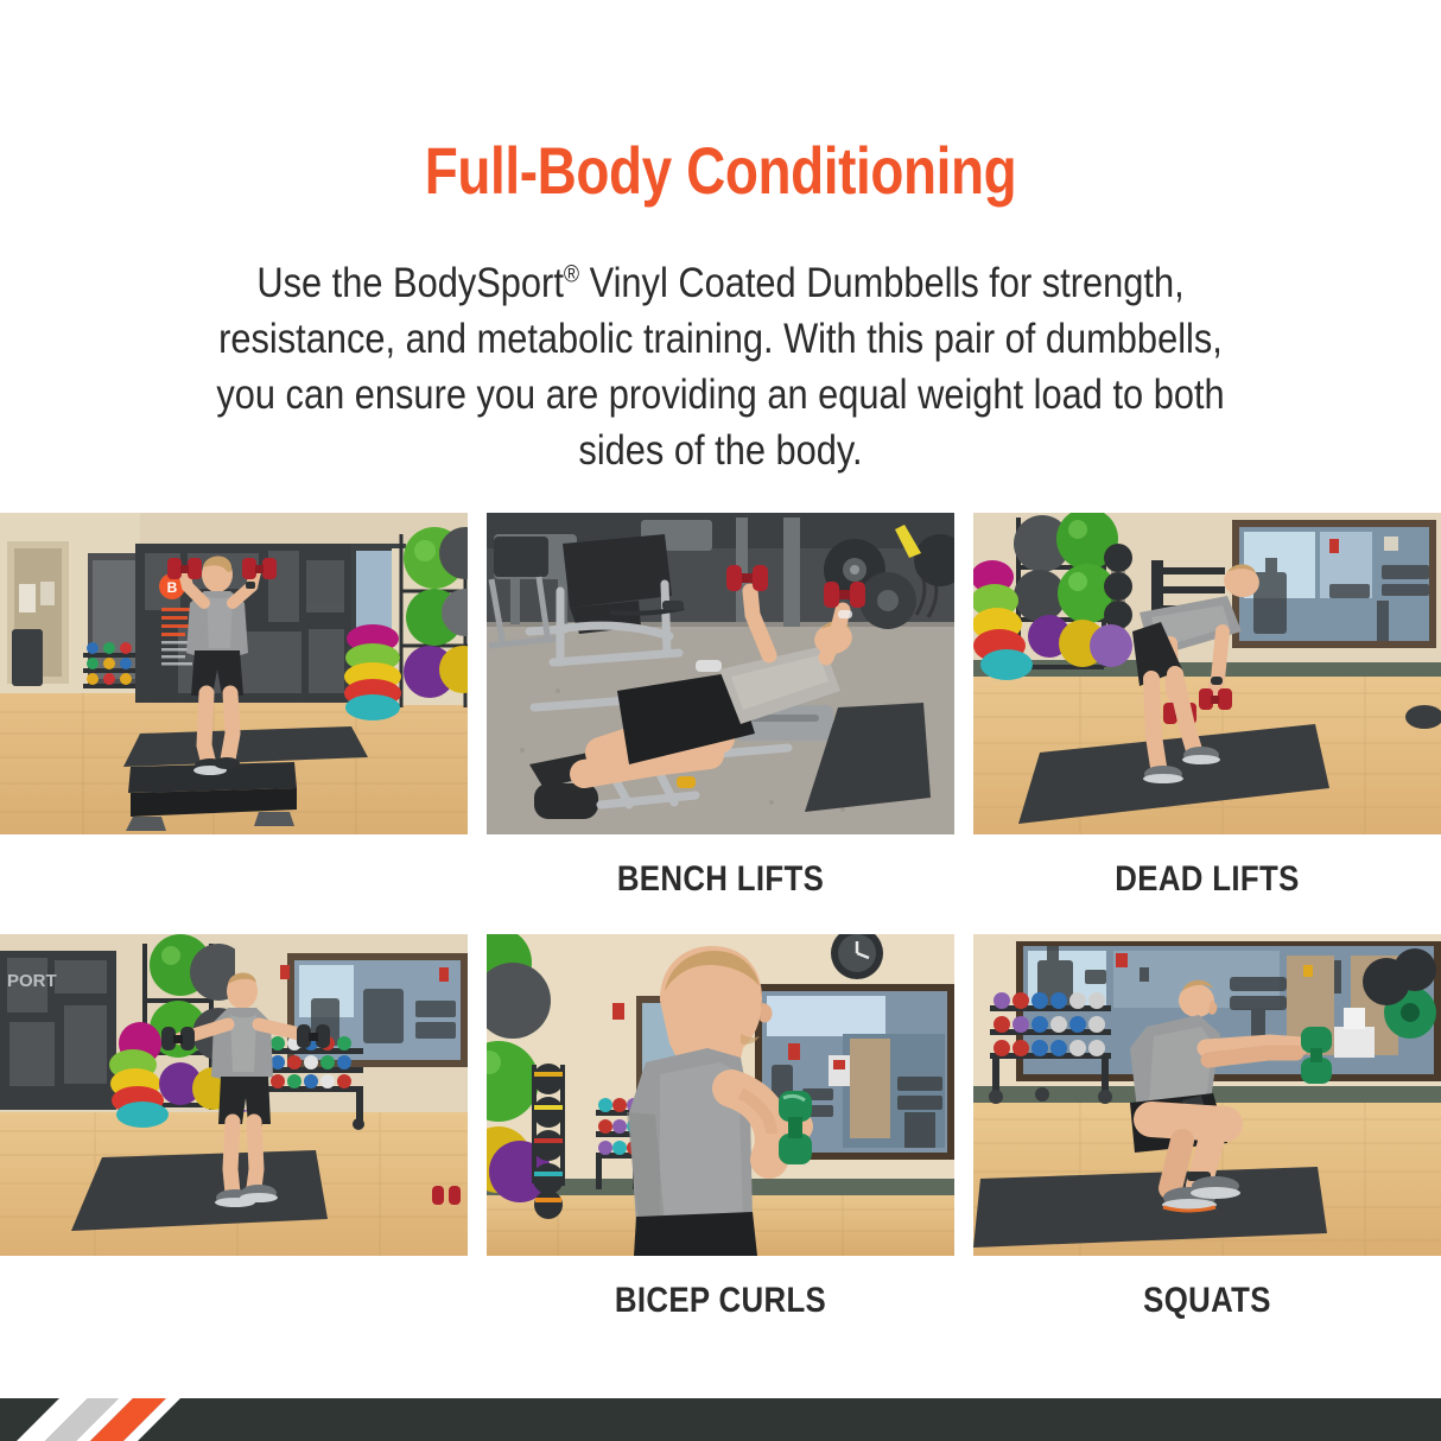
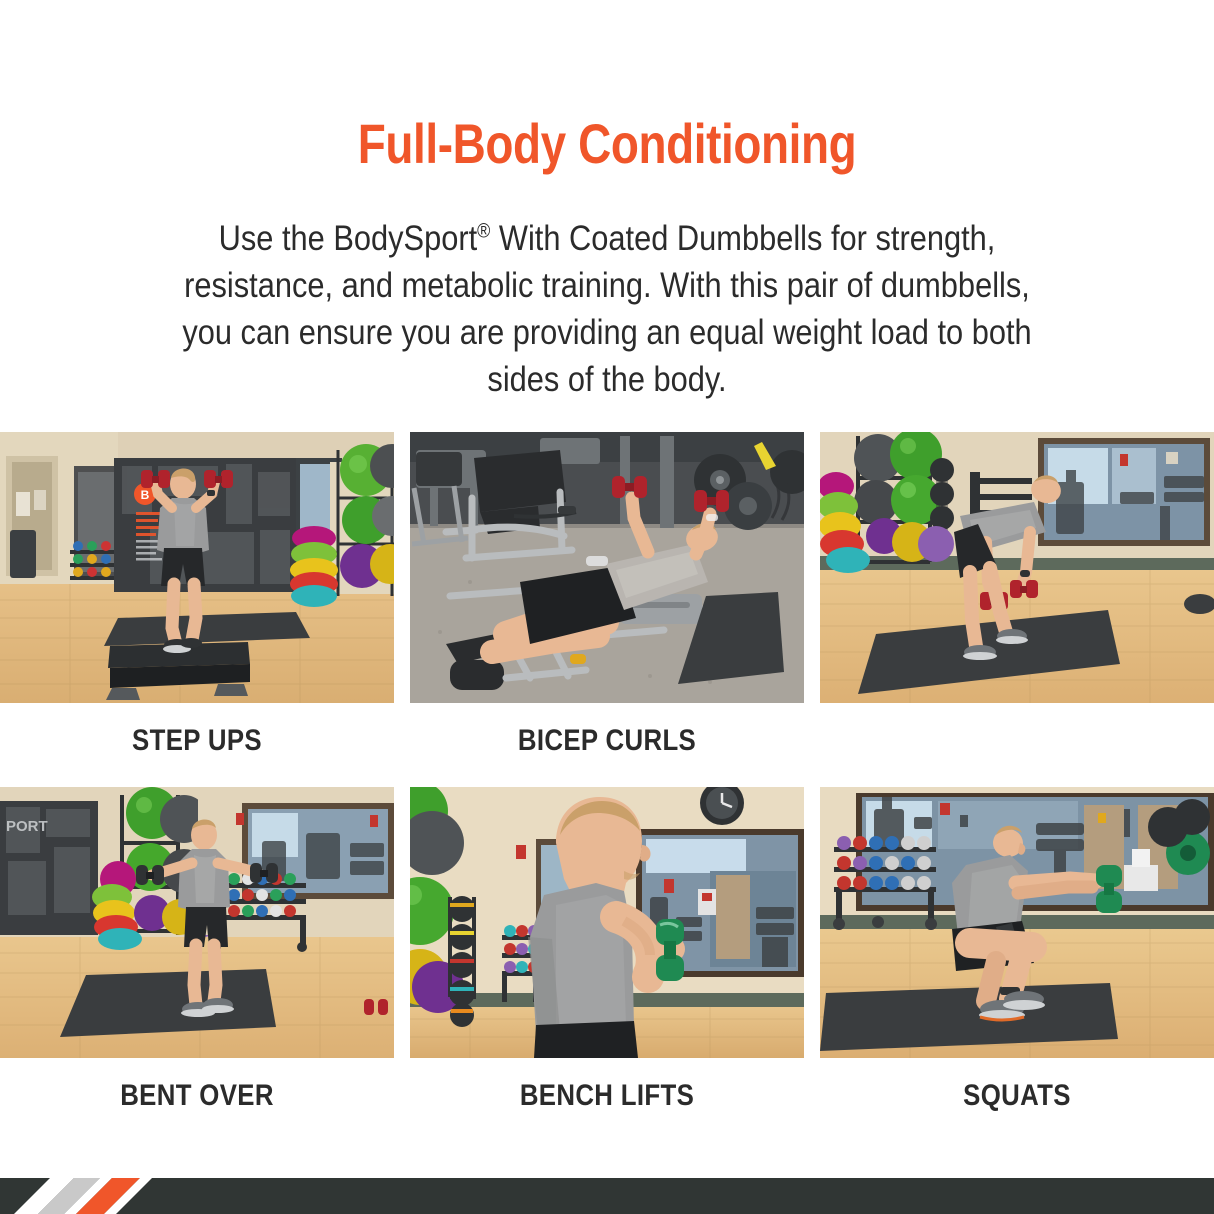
  Full-Body Conditioning
- Use the BodySport® Vinyl Coated Dumbbells for strength, resistance, and metabolic training. With this pair of dumbbells, you can ensure you are providing an equal weight load to both sides of the body.
+ Use the BodySport® With Coated Dumbbells for strength, resistance, and metabolic training. With this pair of dumbbells, you can ensure you are providing an equal weight load to both sides of the body.
  B
+ STEP UPS
- BENCH LIFTS
+ BICEP CURLS
- DEAD LIFTS
  PORT
+ BENT OVER
- BICEP CURLS
+ BENCH LIFTS
  SQUATS
